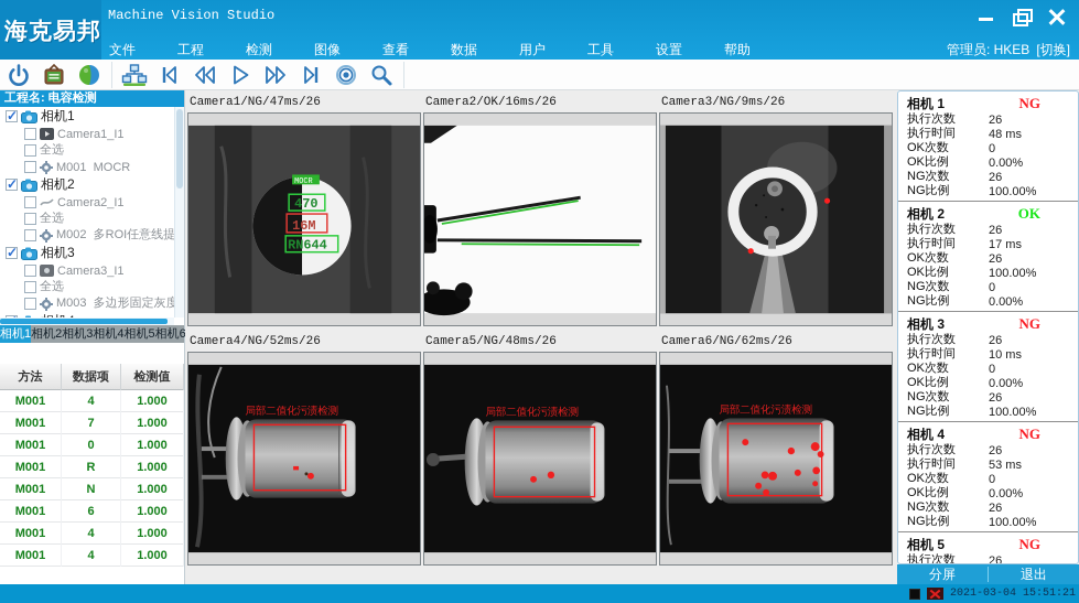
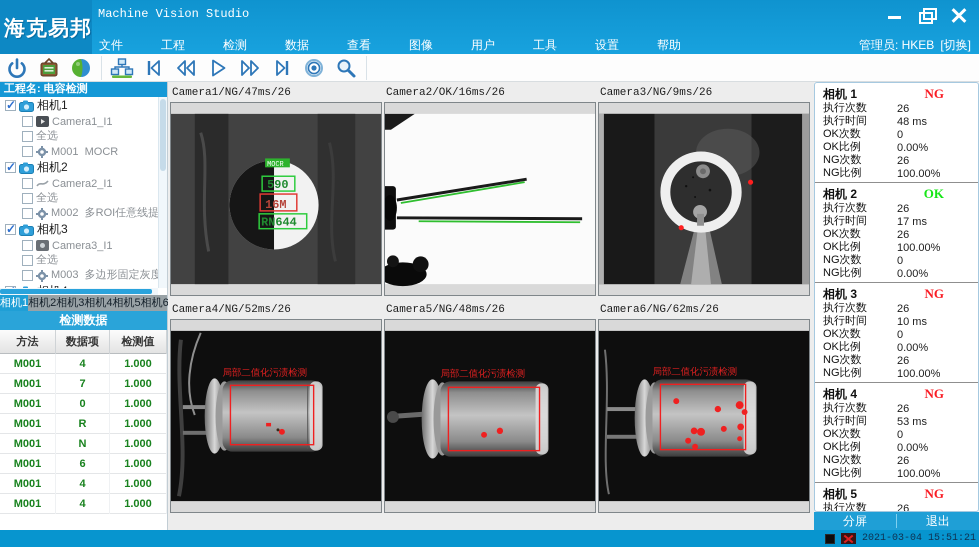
  海克易邦
  Machine Vision Studio
  文件
  工程
  检测
- 图像
+ 数据
  查看
- 数据
+ 图像
  用户
  工具
  设置
  帮助
  管理员: HKEB
  [切换]
  工程名: 电容检测
  相机1
  Camera1_I1
  全选
  M001 MOCR
  相机2
  Camera2_I1
  全选
  M002 多ROI任意线提
  相机3
  Camera3_I1
  全选
  M003 多边形固定灰度
  相机1
  相机2
  相机3
  相机4
  相机5
  相机6
+ 检测数据
  方法
  数据项
  检测值
  M001
  4
  1.000
  M001
  7
  1.000
  M001
  0
  1.000
  M001
  R
  1.000
  M001
  N
  1.000
  M001
  6
  1.000
  M001
  4
  1.000
  M001
  4
  1.000
  Camera1/NG/47ms/26
  MOCR
- 470
+ 590
  16M
  RN644
  Camera2/OK/16ms/26
  Camera3/NG/9ms/26
  Camera4/NG/52ms/26
  局部二值化污渍检测
  Camera5/NG/48ms/26
  局部二值化污渍检测
  Camera6/NG/62ms/26
  局部二值化污渍检测
  相机 1
  NG
  执行次数
  26
  执行时间
  48 ms
  OK次数
  0
  OK比例
  0.00%
  NG次数
  26
  NG比例
  100.00%
  相机 2
  OK
  执行次数
  26
  执行时间
  17 ms
  OK次数
  26
  OK比例
  100.00%
  NG次数
  0
  NG比例
  0.00%
  相机 3
  NG
  执行次数
  26
  执行时间
  10 ms
  OK次数
  0
  OK比例
  0.00%
  NG次数
  26
  NG比例
  100.00%
  相机 4
  NG
  执行次数
  26
  执行时间
  53 ms
  OK次数
  0
  OK比例
  0.00%
  NG次数
  26
  NG比例
  100.00%
  相机 5
  NG
  执行次数
  26
  分屏
  退出
  2021-03-04 15:51:21
